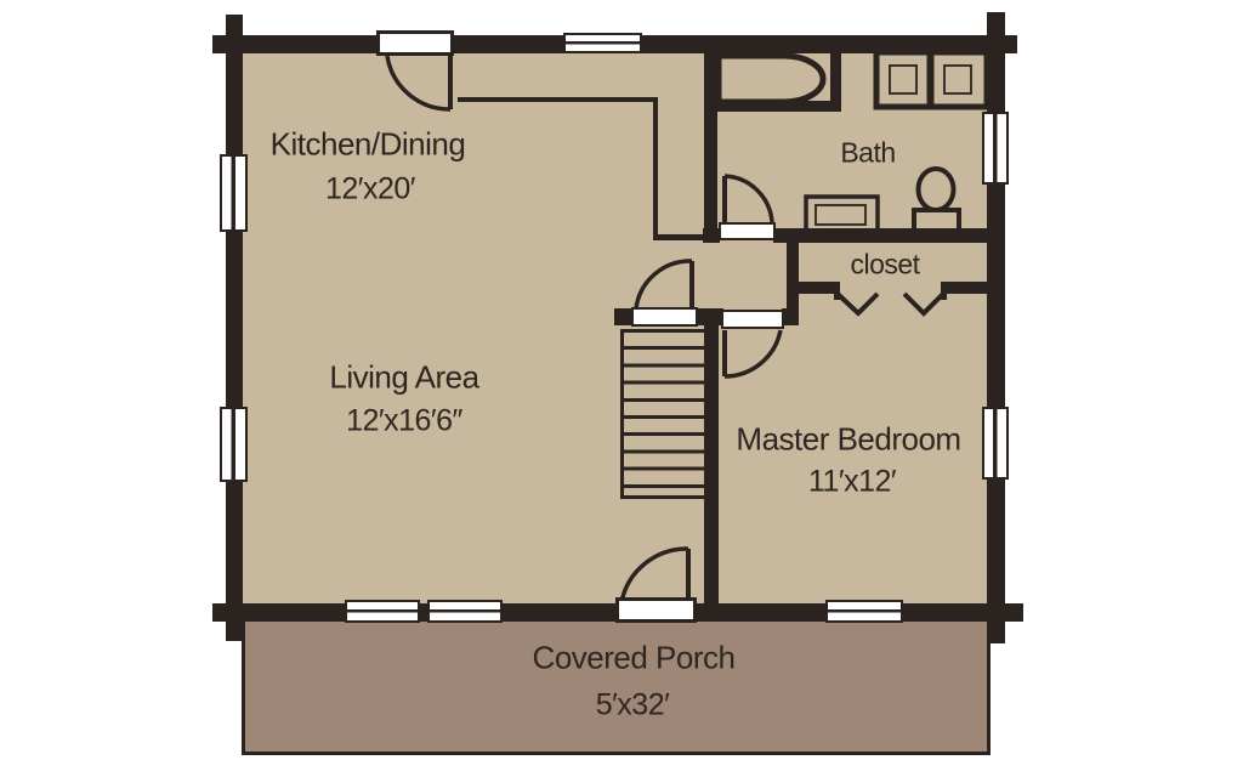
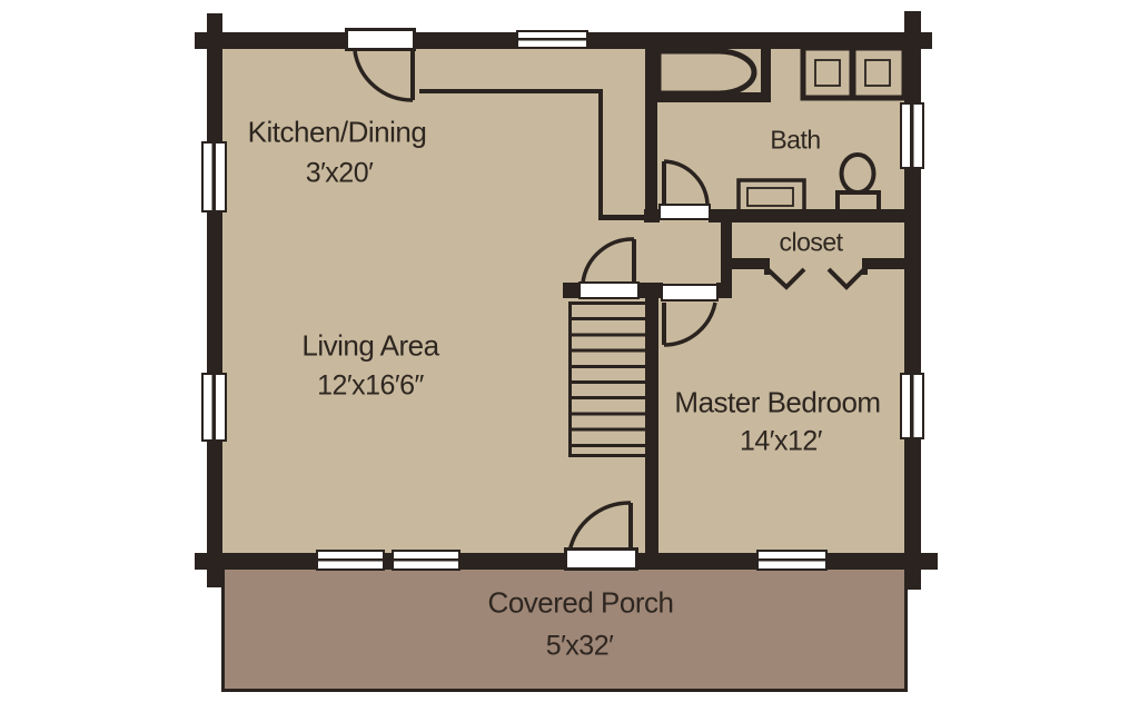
  Kitchen/Dining
- 12′x20′
+ 3′x20′
  Living Area
  12′x16′6″
  Master Bedroom
- 11′x12′
+ 14′x12′
  Bath
  closet
  Covered Porch
  5′x32′
